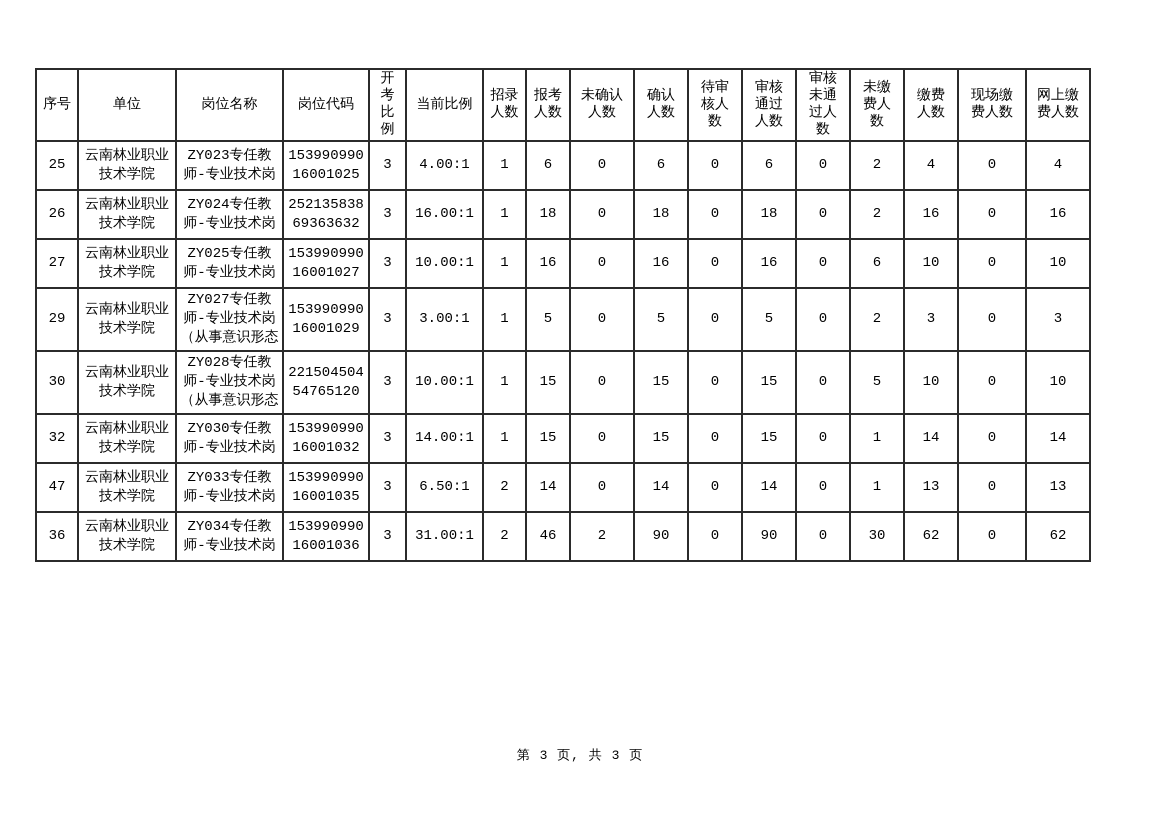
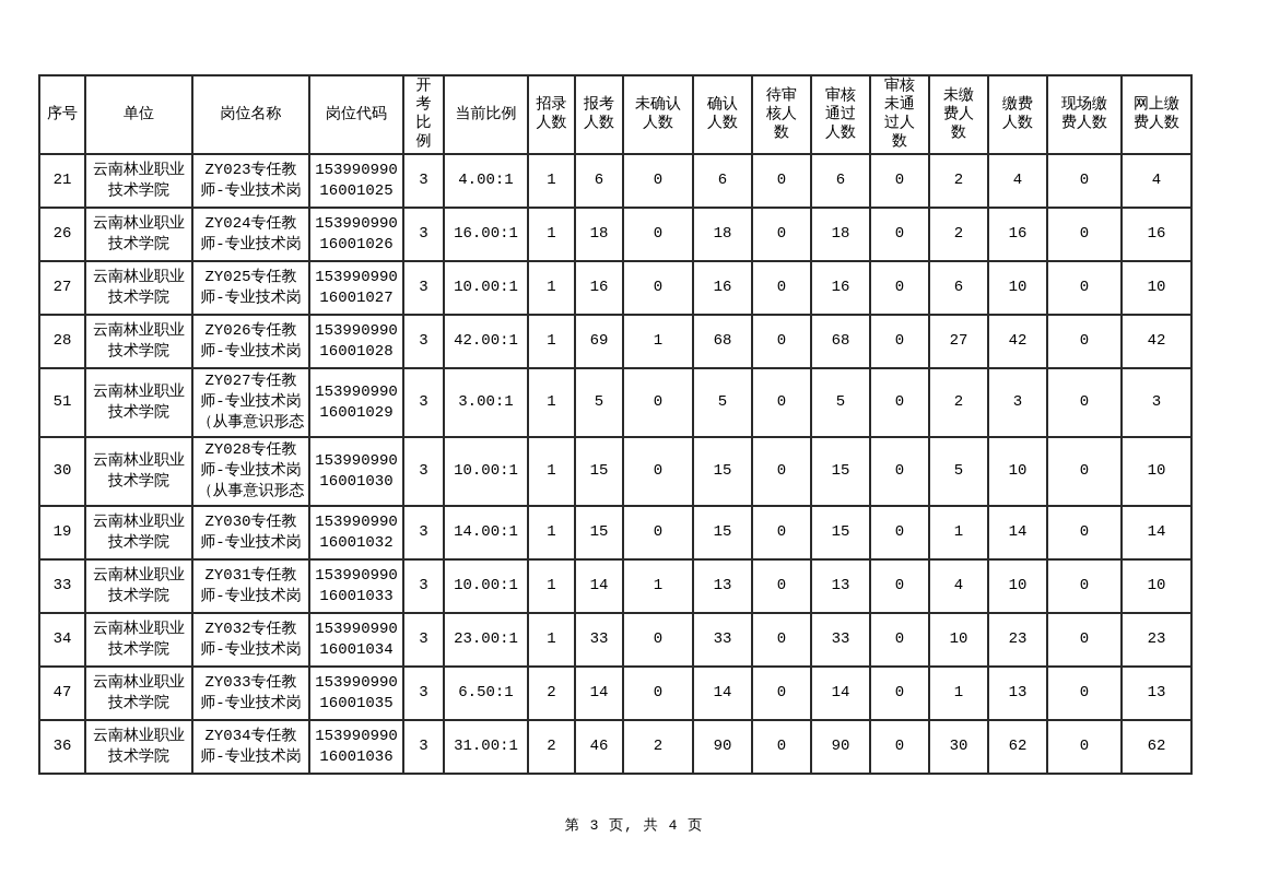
  序号	单位	岗位名称	岗位代码	开考比例	当前比例	招录人数	报考人数	未确认人数	确认人数	待审核人数	审核通过人数	审核未通过人数	未缴费人数	缴费人数	现场缴费人数	网上缴费人数
- 25	云南林业职业技术学院	ZY023专任教师-专业技术岗	15399099016001025	3	4.00:1	1	6	0	6	0	6	0	2	4	0	4
+ 21	云南林业职业技术学院	ZY023专任教师-专业技术岗	15399099016001025	3	4.00:1	1	6	0	6	0	6	0	2	4	0	4
- 26	云南林业职业技术学院	ZY024专任教师-专业技术岗	25213583869363632	3	16.00:1	1	18	0	18	0	18	0	2	16	0	16
+ 26	云南林业职业技术学院	ZY024专任教师-专业技术岗	15399099016001026	3	16.00:1	1	18	0	18	0	18	0	2	16	0	16
  27	云南林业职业技术学院	ZY025专任教师-专业技术岗	15399099016001027	3	10.00:1	1	16	0	16	0	16	0	6	10	0	10
+ 28	云南林业职业技术学院	ZY026专任教师-专业技术岗	15399099016001028	3	42.00:1	1	69	1	68	0	68	0	27	42	0	42
- 29	云南林业职业技术学院	ZY027专任教师-专业技术岗（从事意识形态	15399099016001029	3	3.00:1	1	5	0	5	0	5	0	2	3	0	3
+ 51	云南林业职业技术学院	ZY027专任教师-专业技术岗（从事意识形态	15399099016001029	3	3.00:1	1	5	0	5	0	5	0	2	3	0	3
- 30	云南林业职业技术学院	ZY028专任教师-专业技术岗（从事意识形态	22150450454765120	3	10.00:1	1	15	0	15	0	15	0	5	10	0	10
+ 30	云南林业职业技术学院	ZY028专任教师-专业技术岗（从事意识形态	15399099016001030	3	10.00:1	1	15	0	15	0	15	0	5	10	0	10
- 32	云南林业职业技术学院	ZY030专任教师-专业技术岗	15399099016001032	3	14.00:1	1	15	0	15	0	15	0	1	14	0	14
+ 19	云南林业职业技术学院	ZY030专任教师-专业技术岗	15399099016001032	3	14.00:1	1	15	0	15	0	15	0	1	14	0	14
+ 33	云南林业职业技术学院	ZY031专任教师-专业技术岗	15399099016001033	3	10.00:1	1	14	1	13	0	13	0	4	10	0	10
+ 34	云南林业职业技术学院	ZY032专任教师-专业技术岗	15399099016001034	3	23.00:1	1	33	0	33	0	33	0	10	23	0	23
  47	云南林业职业技术学院	ZY033专任教师-专业技术岗	15399099016001035	3	6.50:1	2	14	0	14	0	14	0	1	13	0	13
  36	云南林业职业技术学院	ZY034专任教师-专业技术岗	15399099016001036	3	31.00:1	2	46	2	90	0	90	0	30	62	0	62
- 第 3 页, 共 3 页
+ 第 3 页, 共 4 页
